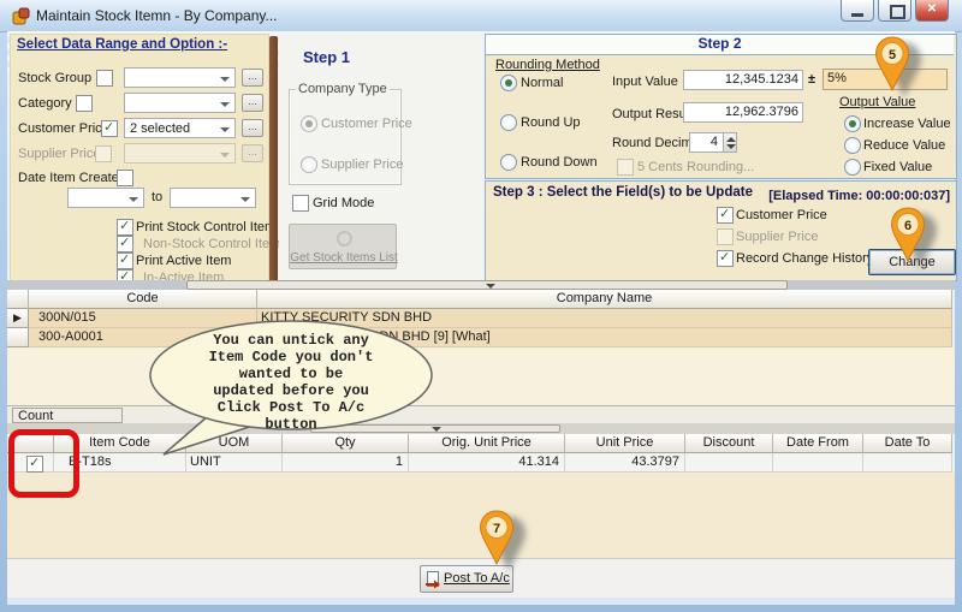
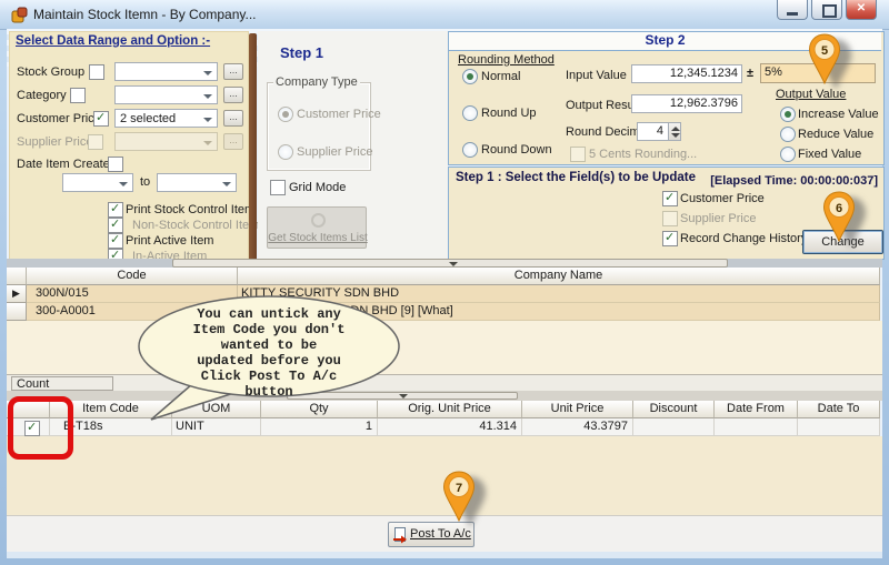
  Maintain Stock Itemn - By Company...
  ✕
  Select Data Range and Option :-
  Stock Group
  ...
  Category
  ...
  Customer Pric
  2 selected
  ...
  Supplier Pric
  ...
  Date Item Create
  to
  Print Stock Control Ite
  Non-Stock Control Ite
  Print Active Item
  In-Active Item
  Step 1
  Company Type
  Customer Price
  Supplier Price
  Grid Mode
  Get Stock Items List
  Step 2
  Rounding Method
  Normal
  Round Up
  Round Down
  Input Value
  12,345.1234
  ±
  5%
  Output Res
  12,962.3796
  Round Decim
  4
  5 Cents Rounding...
  Output Value
  Increase Value
  Reduce Value
  Fixed Value
- Step 3 : Select the Field(s) to be Update
+ Step 1 : Select the Field(s) to be Update
  [Elapsed Time: 00:00:00:037]
  Customer Price
  Supplier Price
  Record Change Histor
  Change
  Code
  Company Name
  ▶
  300N/015
  KITTY SECURITY SDN BHD
  300-A0001
  Count
  Item Code
  UOM
  Qty
  Orig. Unit Price
  Unit Price
  Discount
  Date From
  Date To
  E-T18s
  UNIT
  1
  41.314
  43.3797
  Post To A/c
  You can untick any
  Item Code you don't
  wanted to be
  updated before you
  Click Post To A/c
  button
  5
  6
  7
